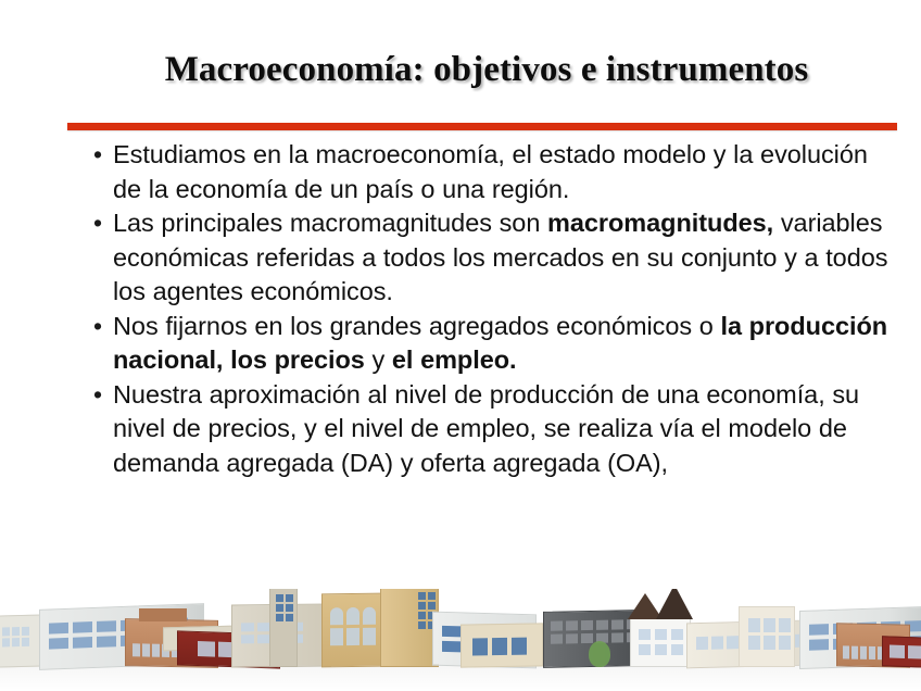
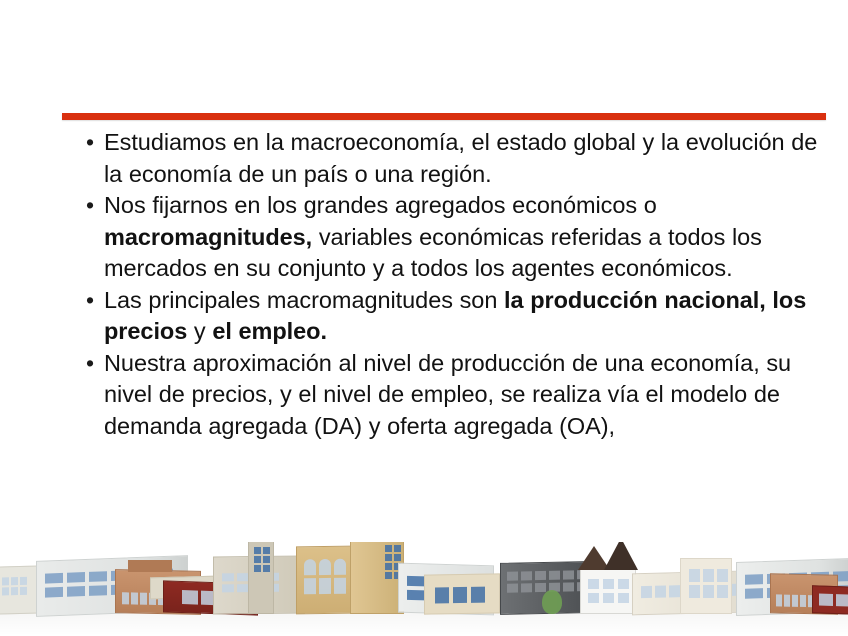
- Macroeconomía: objetivos e instrumentos
  •
- Estudiamos en la macroeconomía, el estado modelo y la evolución de la economía de un país o una región.
+ Estudiamos en la macroeconomía, el estado global y la evolución de la economía de un país o una región.
  •
- Las principales macromagnitudes son macromagnitudes, variables económicas referidas a todos los mercados en su conjunto y a todos los agentes económicos.
+ Nos fijarnos en los grandes agregados económicos o macromagnitudes, variables económicas referidas a todos los mercados en su conjunto y a todos los agentes económicos.
  •
- Nos fijarnos en los grandes agregados económicos o la producción nacional, los precios y el empleo.
+ Las principales macromagnitudes son la producción nacional, los precios y el empleo.
  •
  Nuestra aproximación al nivel de producción de una economía, su nivel de precios, y el nivel de empleo, se realiza vía el modelo de demanda agregada (DA) y oferta agregada (OA),
